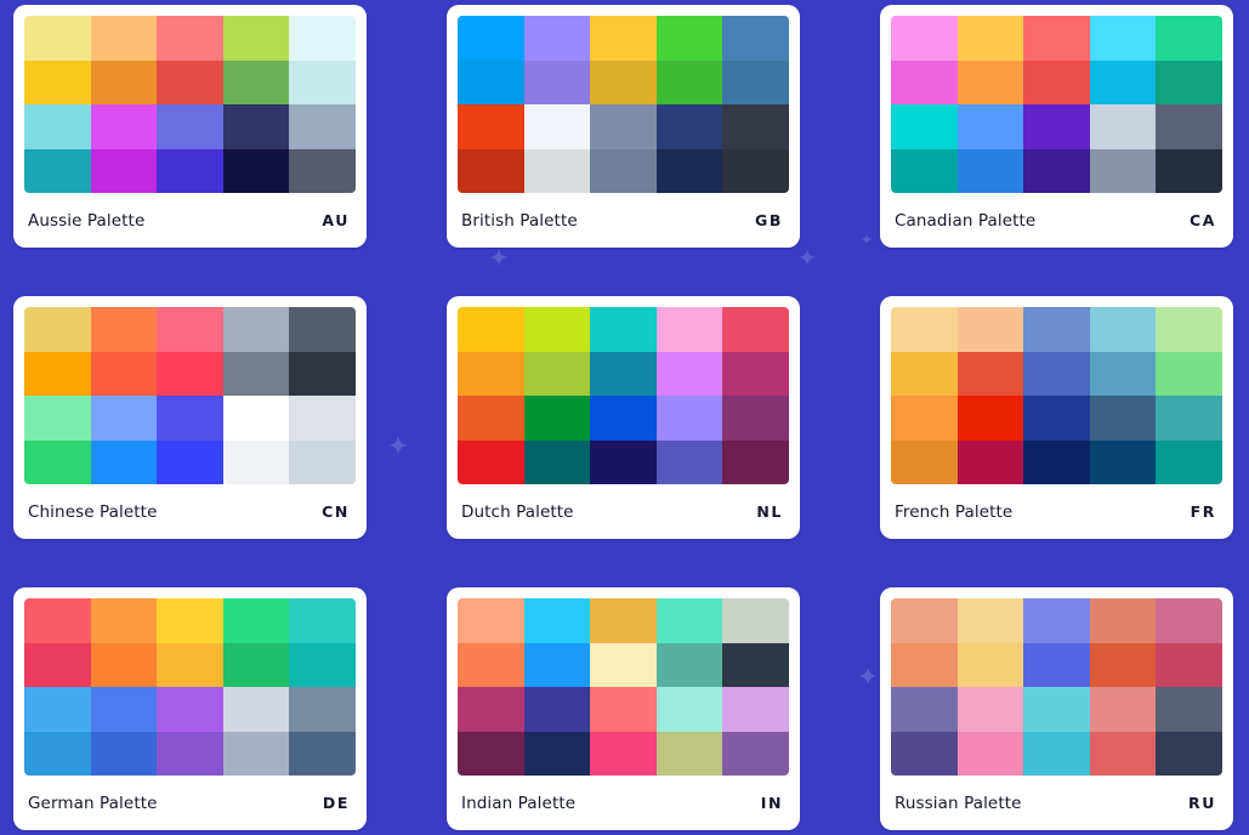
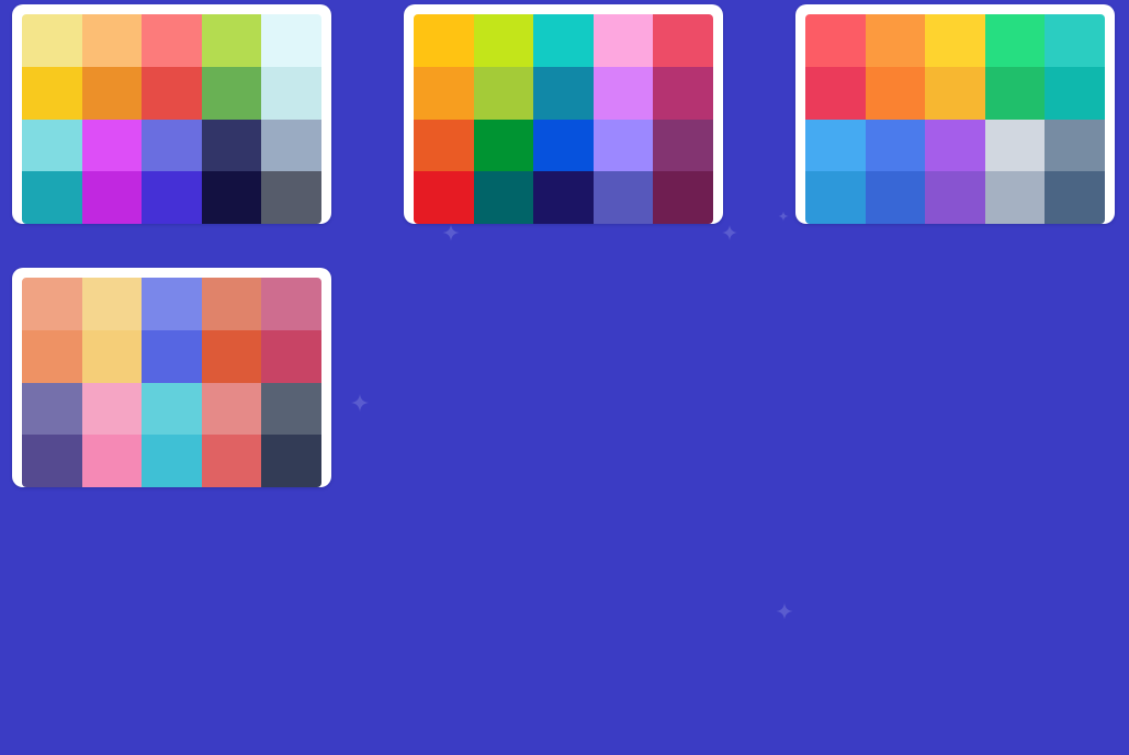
- Aussie Palette
- AU
- British Palette
- GB
- Canadian Palette
- CA
- Chinese Palette
- CN
- Dutch Palette
- NL
- French Palette
- FR
- German Palette
- DE
- Indian Palette
- IN
- Russian Palette
- RU
